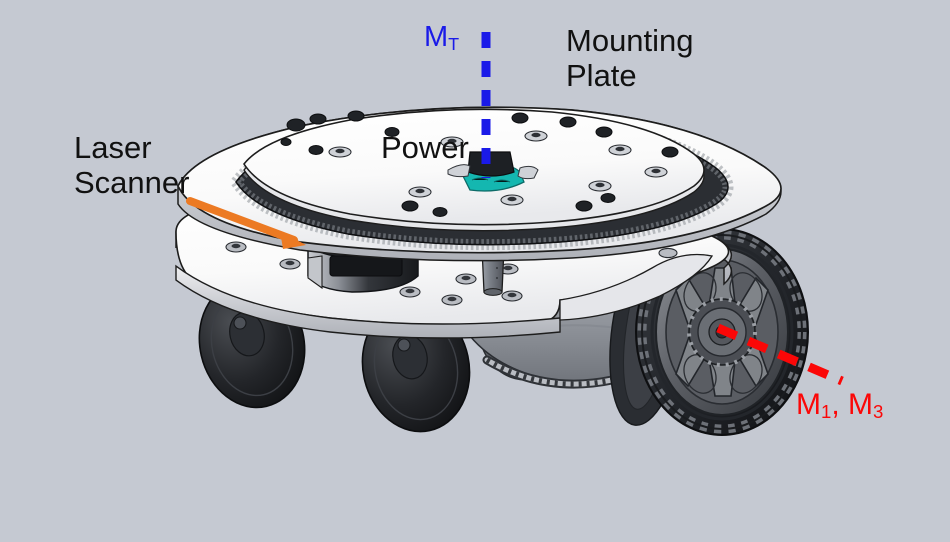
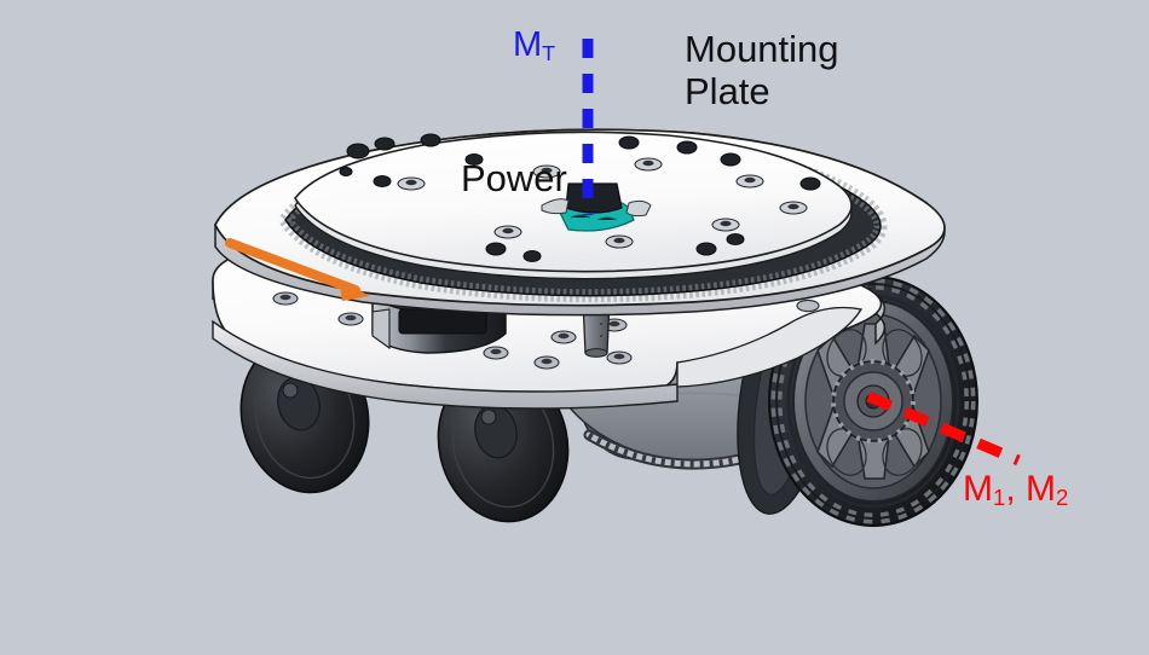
  Mounting
  Plate
- Laser
- Scanner
  Power
  MT
- M1, M3
+ M1, M2
